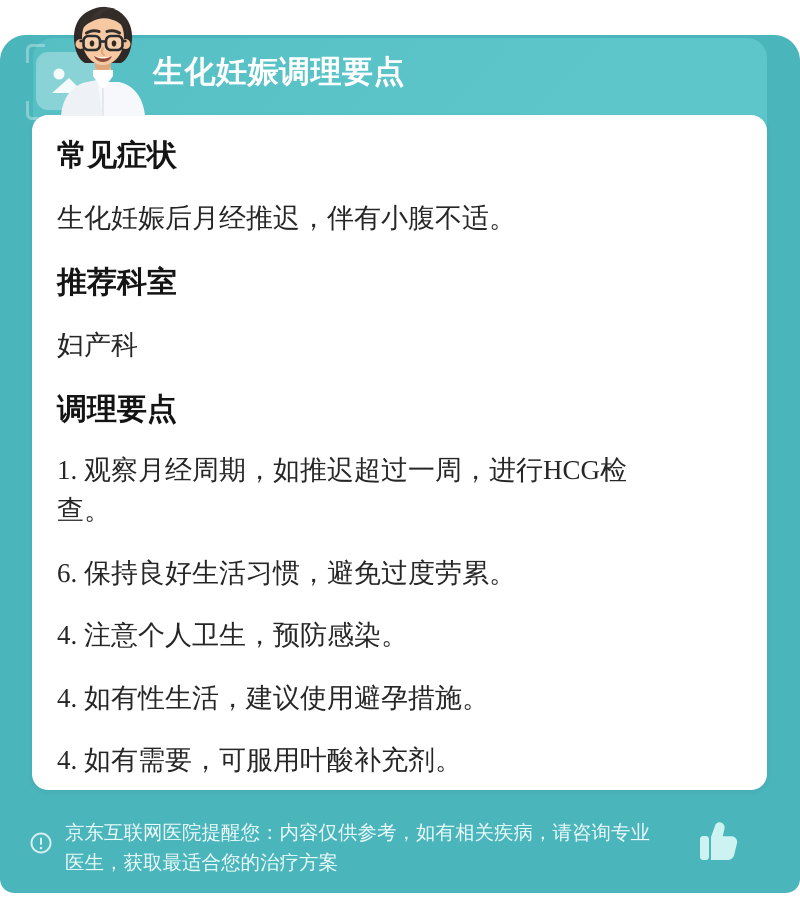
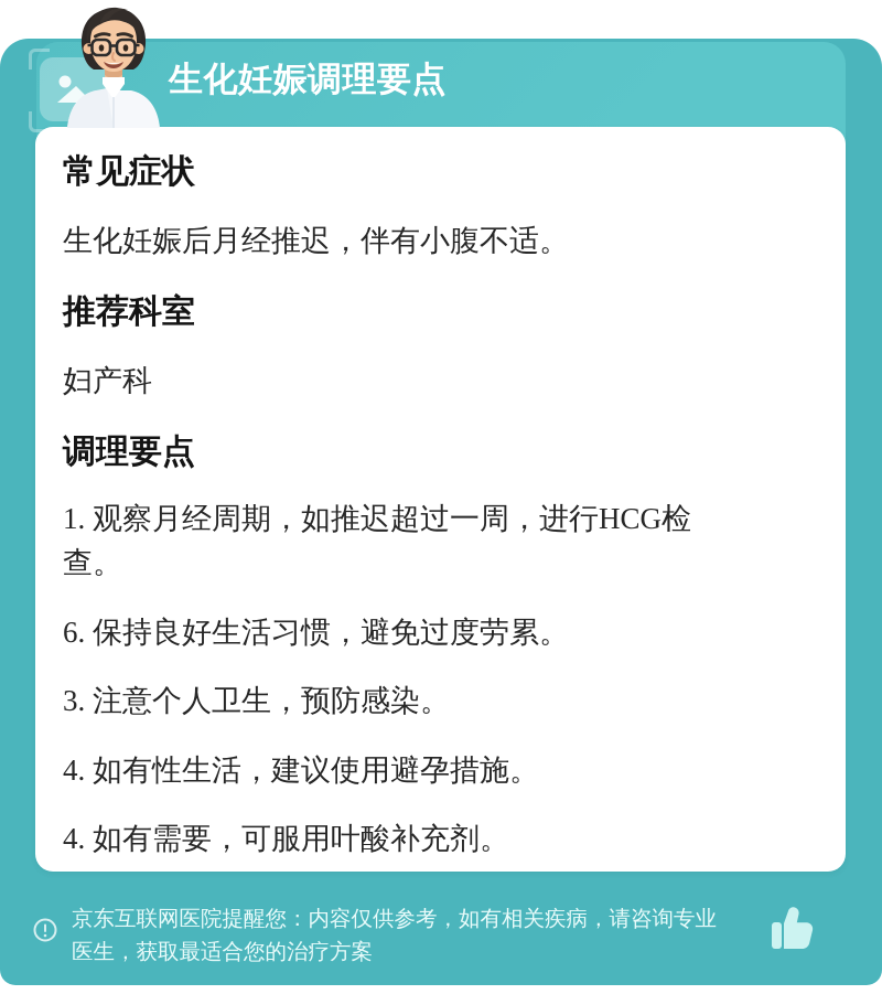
  生化妊娠调理要点
  常见症状
  生化妊娠后月经推迟，伴有小腹不适。
  推荐科室
  妇产科
  调理要点
  1. 观察月经周期，如推迟超过一周，进行HCG检
  查。
  6. 保持良好生活习惯，避免过度劳累。
- 4. 注意个人卫生，预防感染。
+ 3. 注意个人卫生，预防感染。
  4. 如有性生活，建议使用避孕措施。
  4. 如有需要，可服用叶酸补充剂。
  京东互联网医院提醒您：内容仅供参考，如有相关疾病，请咨询专业
  医生，获取最适合您的治疗方案
